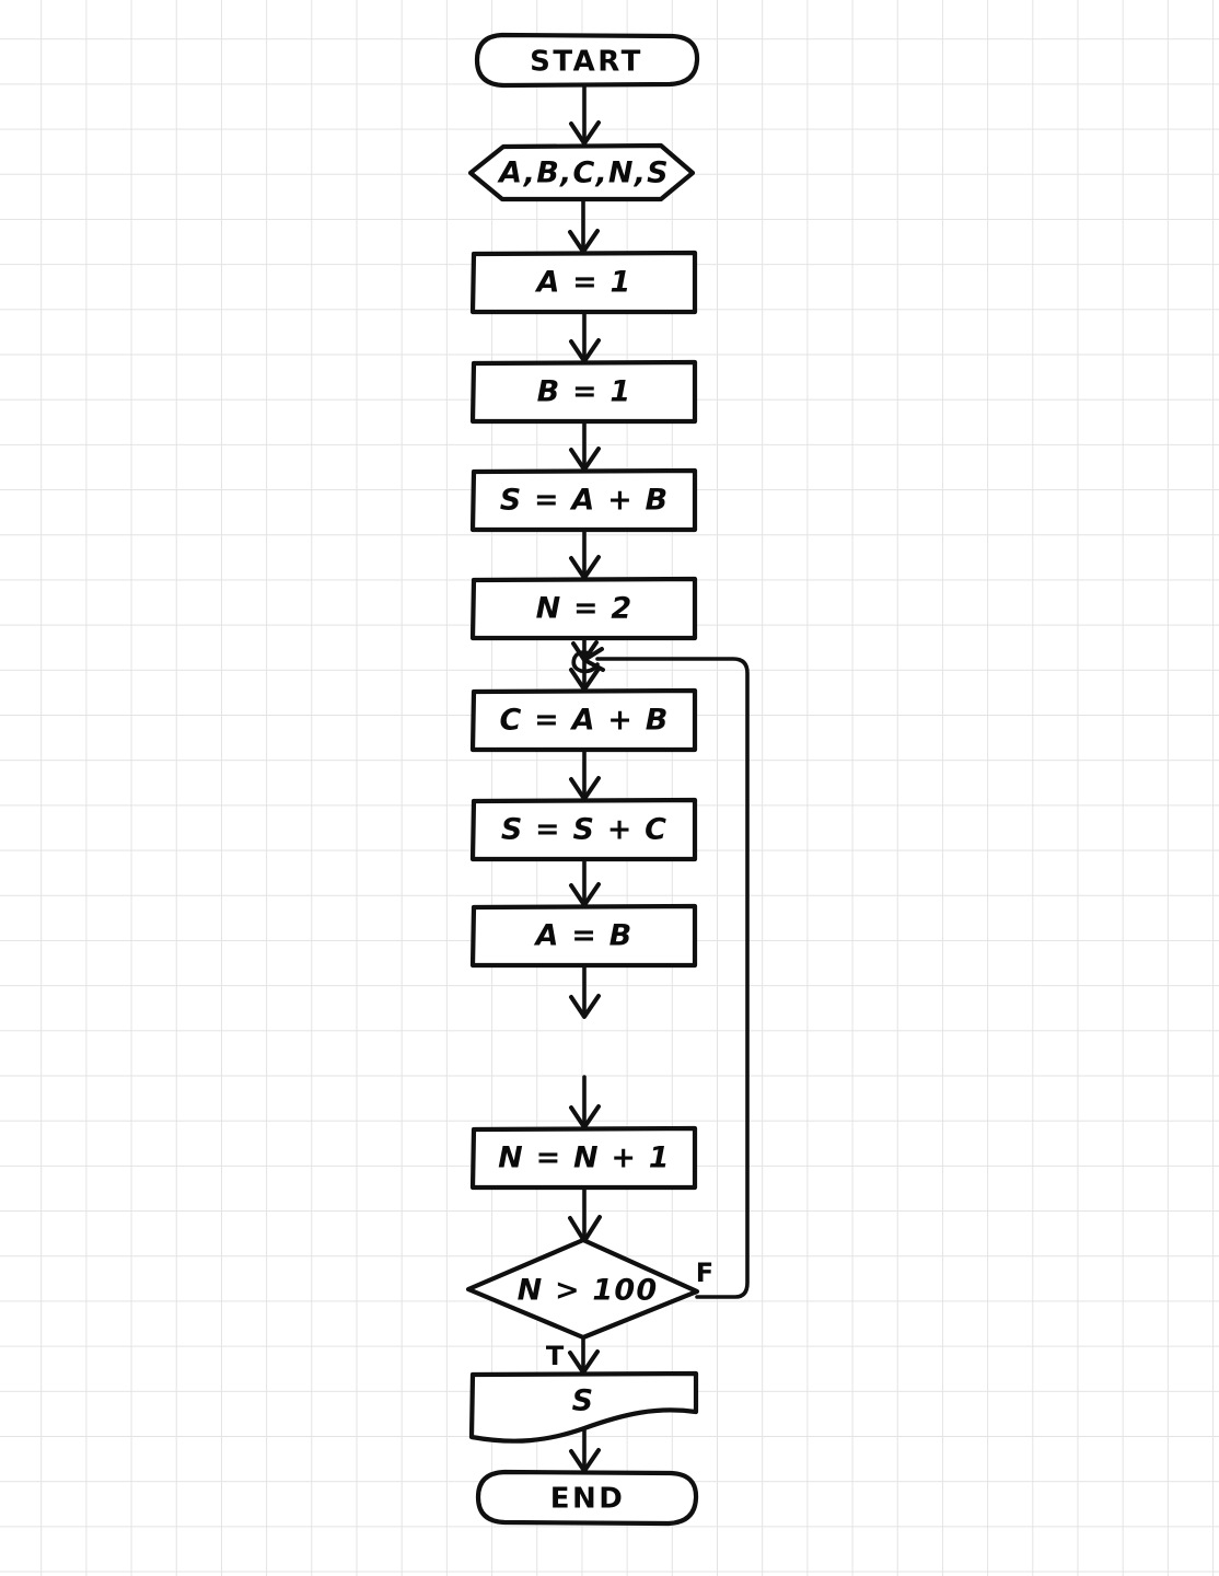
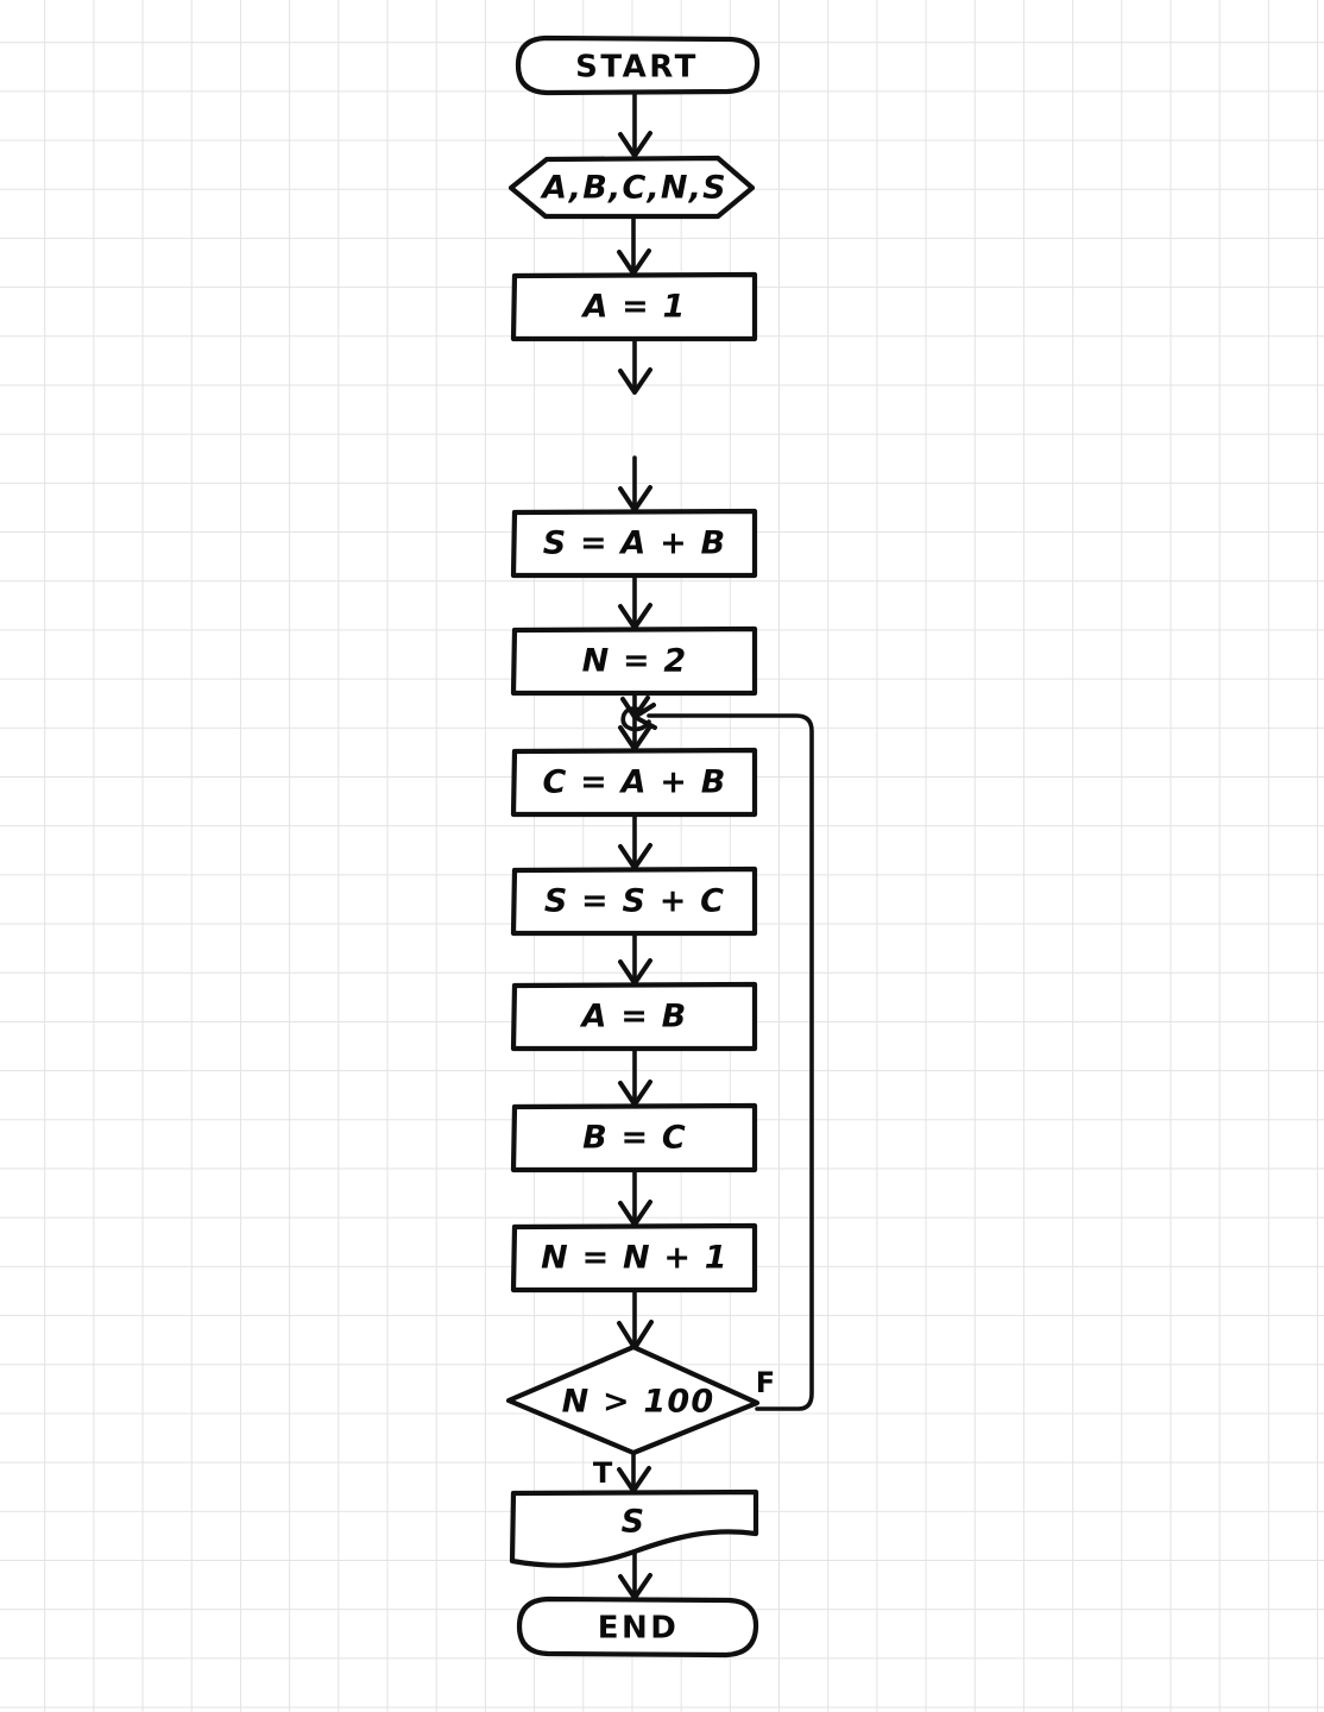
  START
  A,B,C,N,S
  A = 1
- B = 1
  S = A + B
  N = 2
  C = A + B
  S = S + C
  A = B
+ B = C
  N = N + 1
  N > 100
  S
  END
  T
  F
